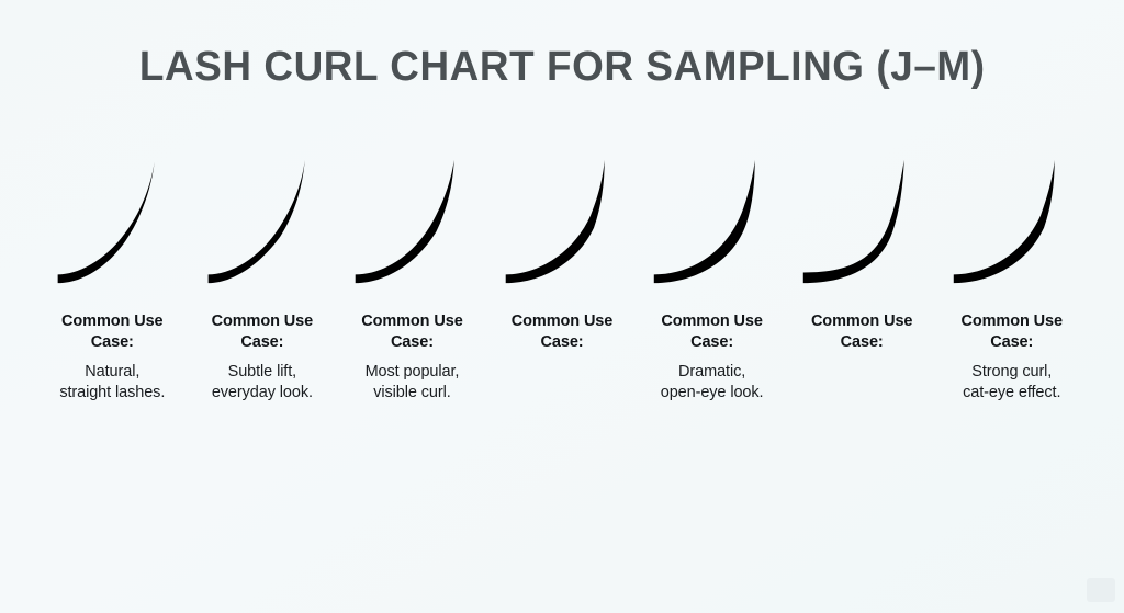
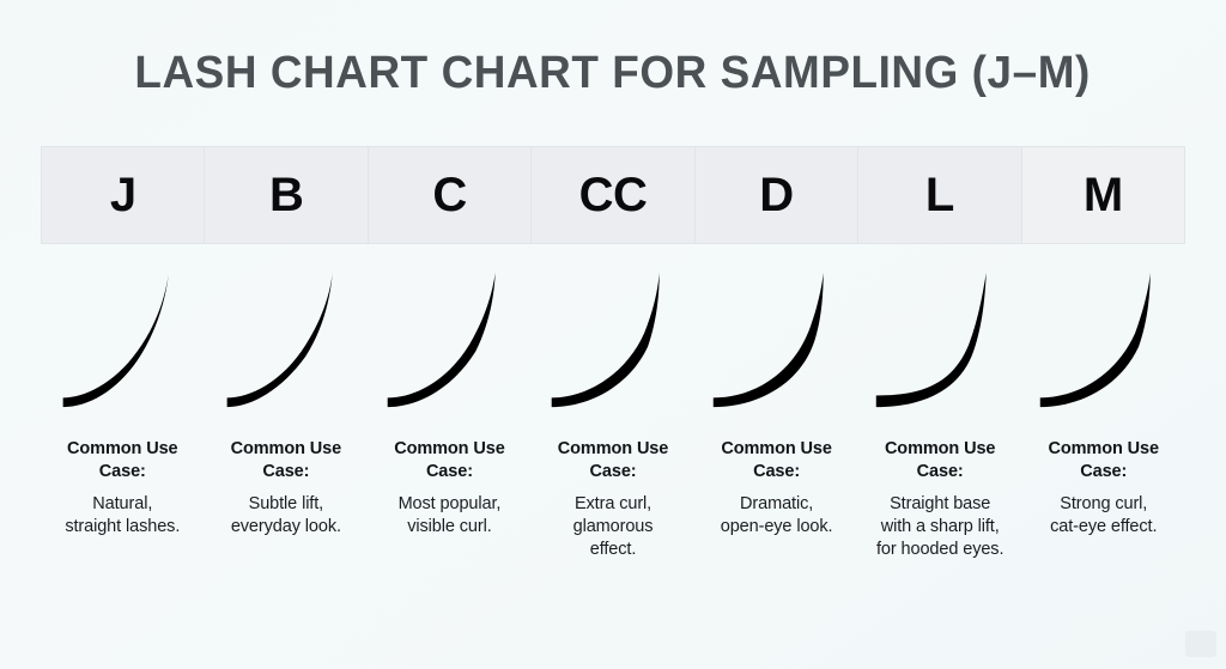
- LASH CURL CHART FOR SAMPLING (J–M)
+ LASH CHART CHART FOR SAMPLING (J–M)
+ J
+ B
+ C
+ CC
+ D
+ L
+ M
  Common Use
  Case:
  Natural,
  straight lashes.
  Common Use
  Case:
  Subtle lift,
  everyday look.
  Common Use
  Case:
  Most popular,
  visible curl.
  Common Use
  Case:
+ Extra curl,
+ glamorous
+ effect.
  Common Use
  Case:
  Dramatic,
  open-eye look.
  Common Use
  Case:
+ Straight base
+ with a sharp lift,
+ for hooded eyes.
  Common Use
  Case:
  Strong curl,
  cat-eye effect.
